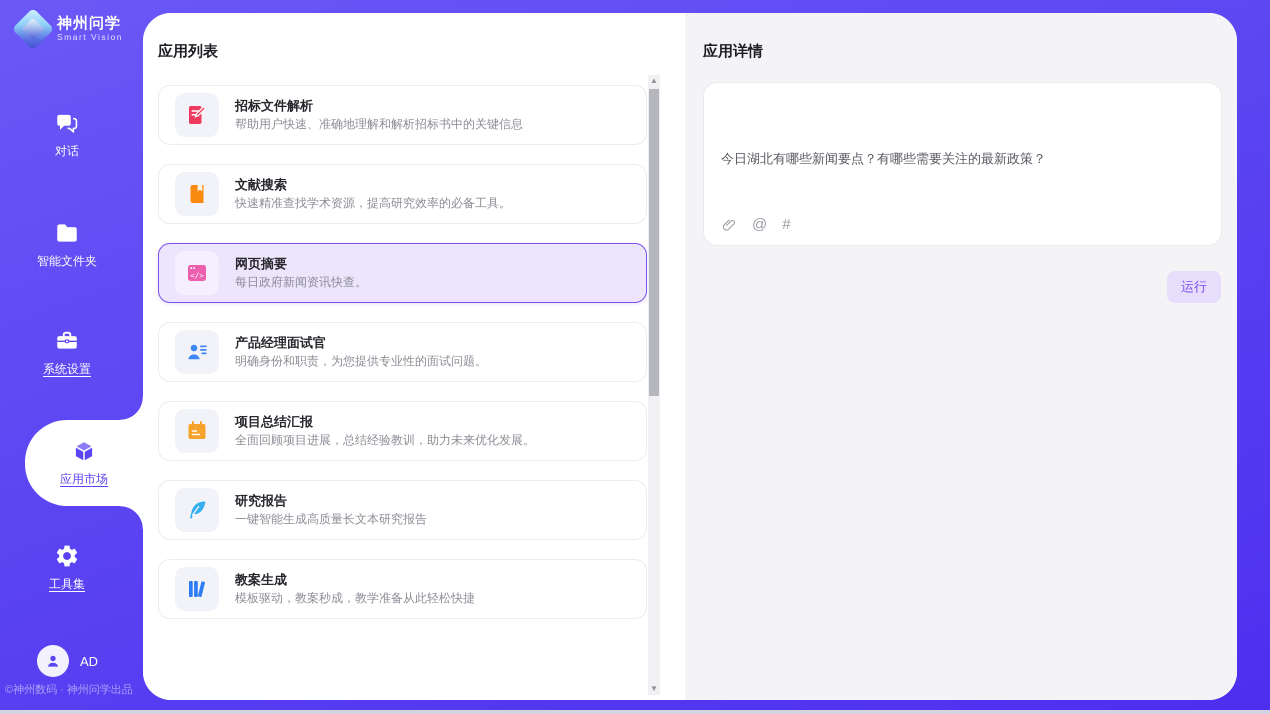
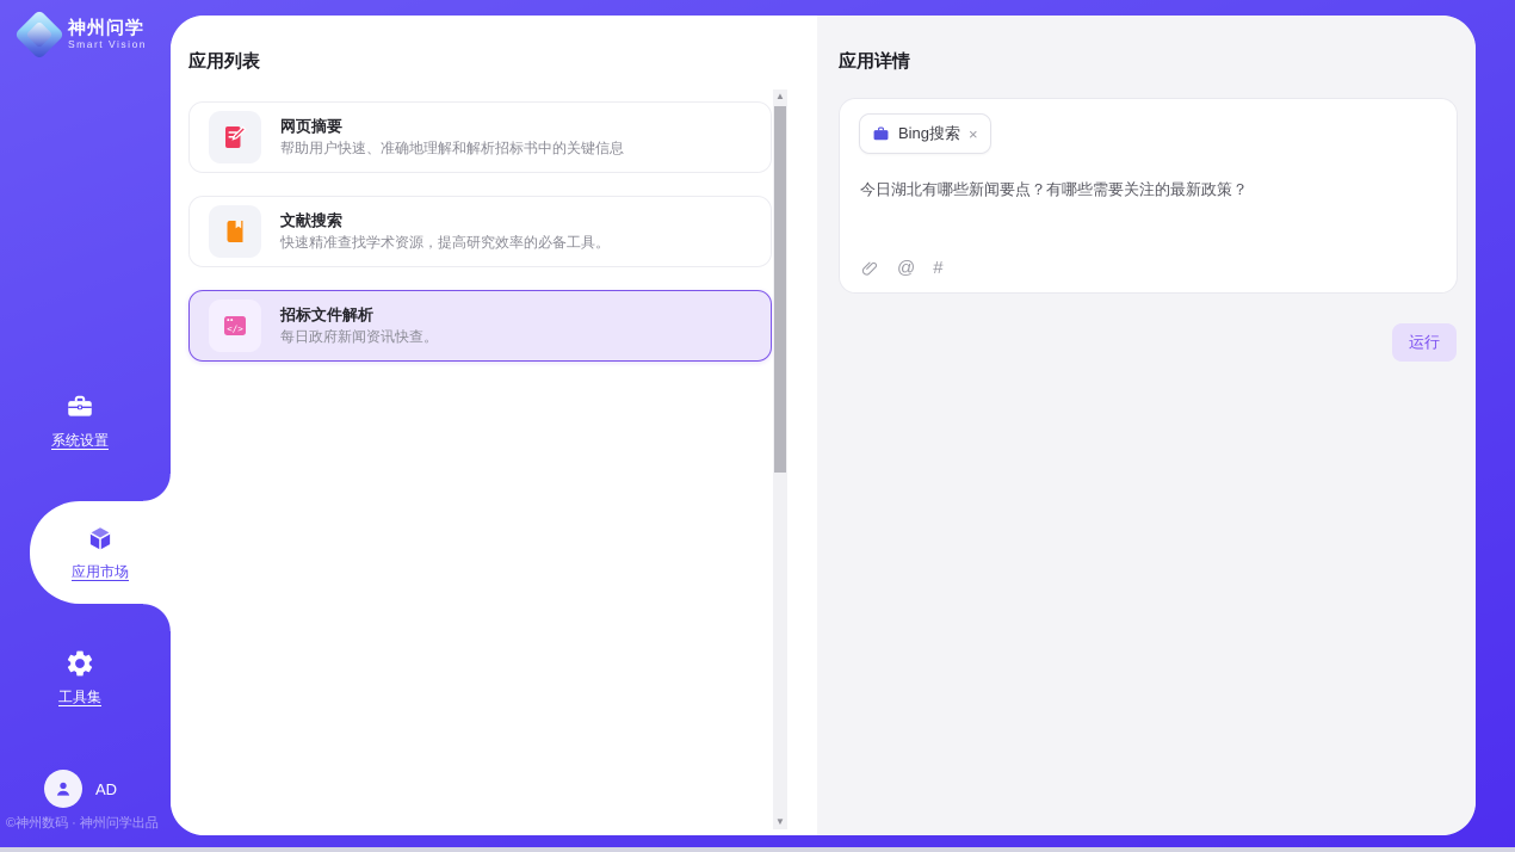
  神州问学
  Smart Vision
- 对话
- 智能文件夹
  系统设置
  应用市场
  工具集
  AD
  ©神州数码 · 神州问学出品
  应用列表
- 招标文件解析
+ 网页摘要
  帮助用户快速、准确地理解和解析招标书中的关键信息
  文献搜索
  快速精准查找学术资源，提高研究效率的必备工具。
  </>
- 网页摘要
+ 招标文件解析
  每日政府新闻资讯快查。
- 产品经理面试官
- 明确身份和职责，为您提供专业性的面试问题。
- 项目总结汇报
- 全面回顾项目进展，总结经验教训，助力未来优化发展。
- 研究报告
- 一键智能生成高质量长文本研究报告
- 教案生成
- 模板驱动，教案秒成，教学准备从此轻松快捷
  ▲
  ▼
  应用详情
+ Bing搜索
+ ×
  今日湖北有哪些新闻要点？有哪些需要关注的最新政策？
  @
  #
  运行
